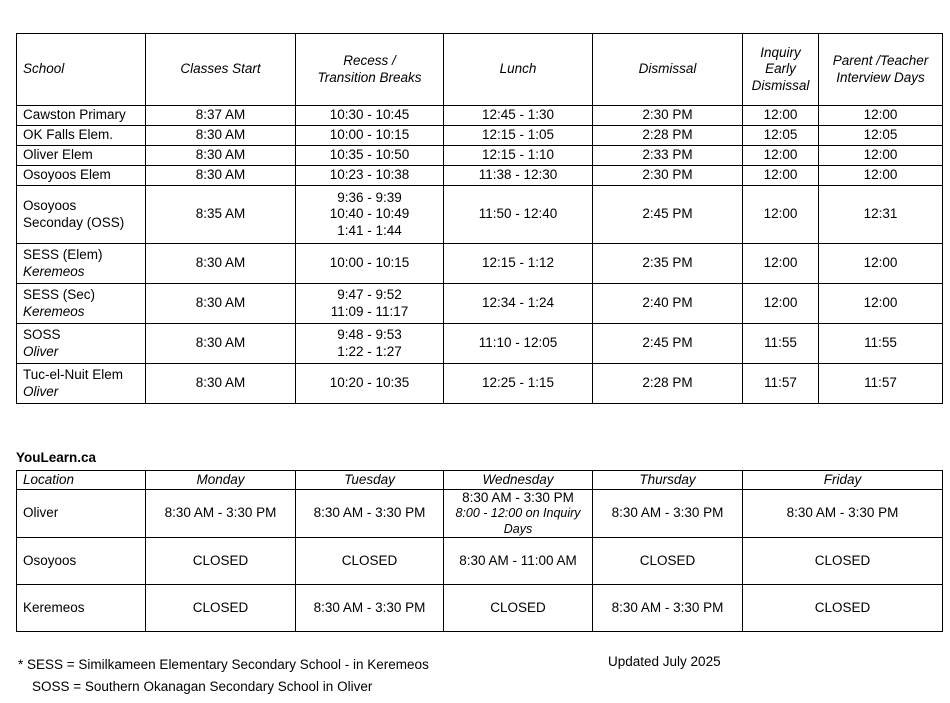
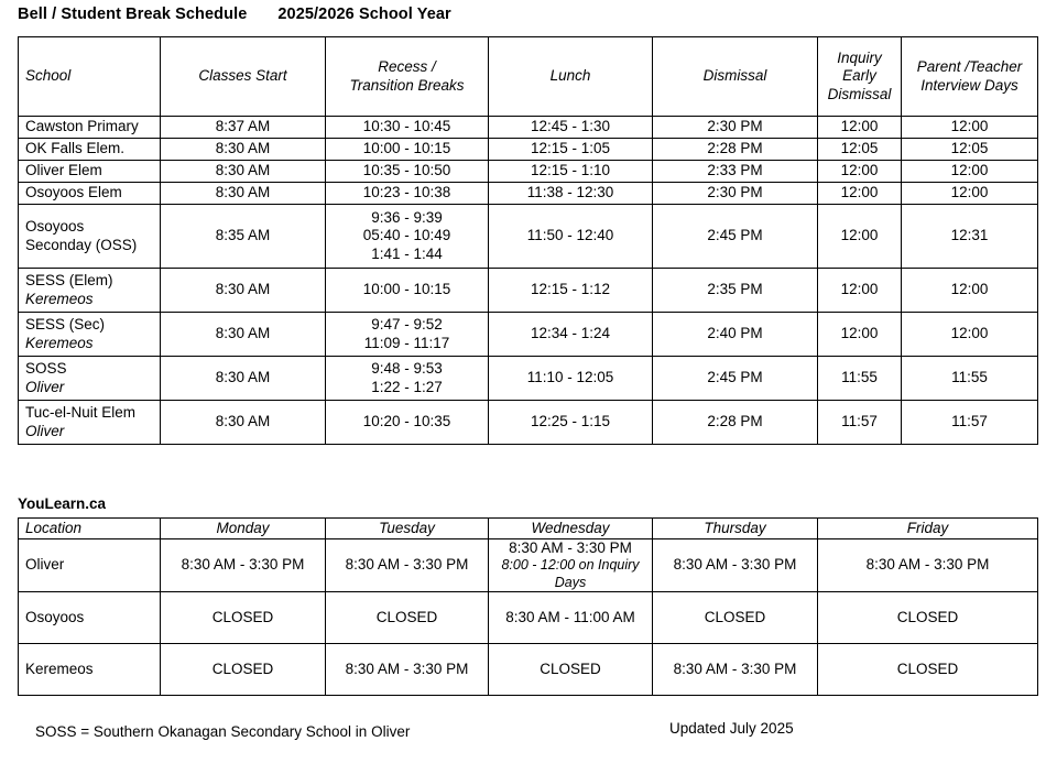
+ Bell / Student Break Schedule
+ 2025/2026 School Year
  School	Classes Start	Recess / Transition Breaks	Lunch	Dismissal	Inquiry Early Dismissal	Parent /Teacher Interview Days
  Cawston Primary	8:37 AM	10:30 - 10:45	12:45 - 1:30	2:30 PM	12:00	12:00
  OK Falls Elem.	8:30 AM	10:00 - 10:15	12:15 - 1:05	2:28 PM	12:05	12:05
  Oliver Elem	8:30 AM	10:35 - 10:50	12:15 - 1:10	2:33 PM	12:00	12:00
  Osoyoos Elem	8:30 AM	10:23 - 10:38	11:38 - 12:30	2:30 PM	12:00	12:00
- OsoyoosSeconday (OSS)	8:35 AM	9:36 - 9:3910:40 - 10:491:41 - 1:44	11:50 - 12:40	2:45 PM	12:00	12:31
+ OsoyoosSeconday (OSS)	8:35 AM	9:36 - 9:3905:40 - 10:491:41 - 1:44	11:50 - 12:40	2:45 PM	12:00	12:31
  SESS (Elem)Keremeos	8:30 AM	10:00 - 10:15	12:15 - 1:12	2:35 PM	12:00	12:00
  SESS (Sec)Keremeos	8:30 AM	9:47 - 9:5211:09 - 11:17	12:34 - 1:24	2:40 PM	12:00	12:00
  SOSSOliver	8:30 AM	9:48 - 9:531:22 - 1:27	11:10 - 12:05	2:45 PM	11:55	11:55
  Tuc-el-Nuit ElemOliver	8:30 AM	10:20 - 10:35	12:25 - 1:15	2:28 PM	11:57	11:57
  YouLearn.ca
  Location	Monday	Tuesday	Wednesday	Thursday	Friday
  Oliver	8:30 AM - 3:30 PM	8:30 AM - 3:30 PM	8:30 AM - 3:30 PM8:00 - 12:00 on Inquiry Days	8:30 AM - 3:30 PM	8:30 AM - 3:30 PM
  Osoyoos	CLOSED	CLOSED	8:30 AM - 11:00 AM	CLOSED	CLOSED
  Keremeos	CLOSED	8:30 AM - 3:30 PM	CLOSED	8:30 AM - 3:30 PM	CLOSED
- * SESS = Similkameen Elementary Secondary School - in Keremeos
  SOSS = Southern Okanagan Secondary School in Oliver
  Updated July 2025
